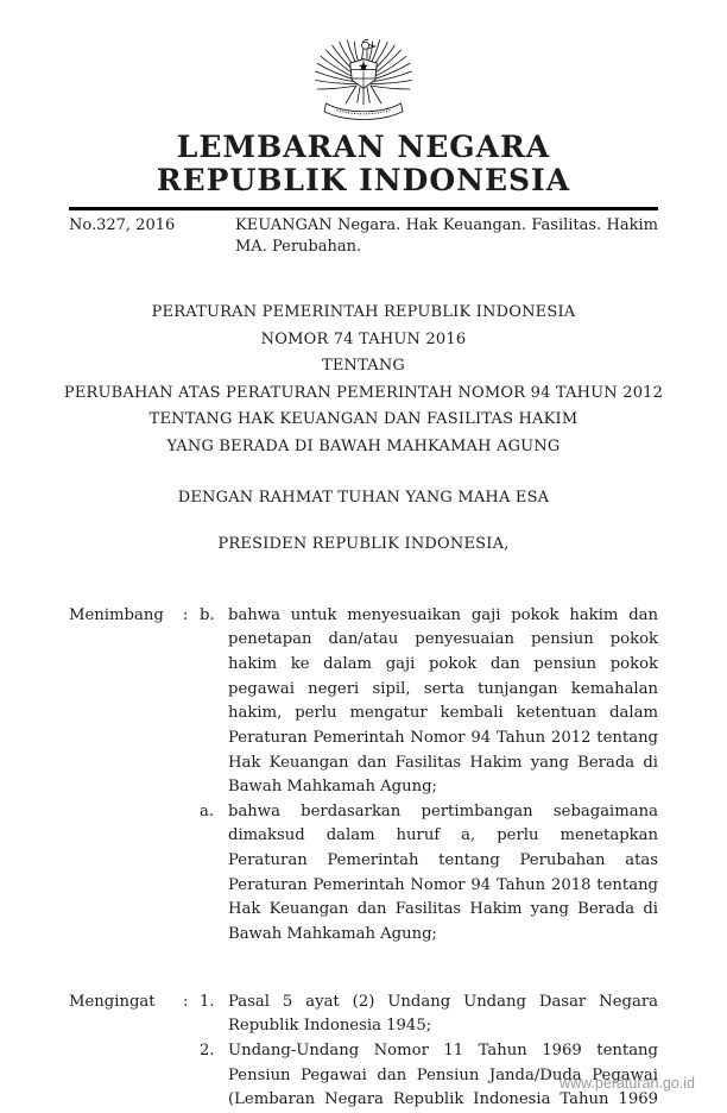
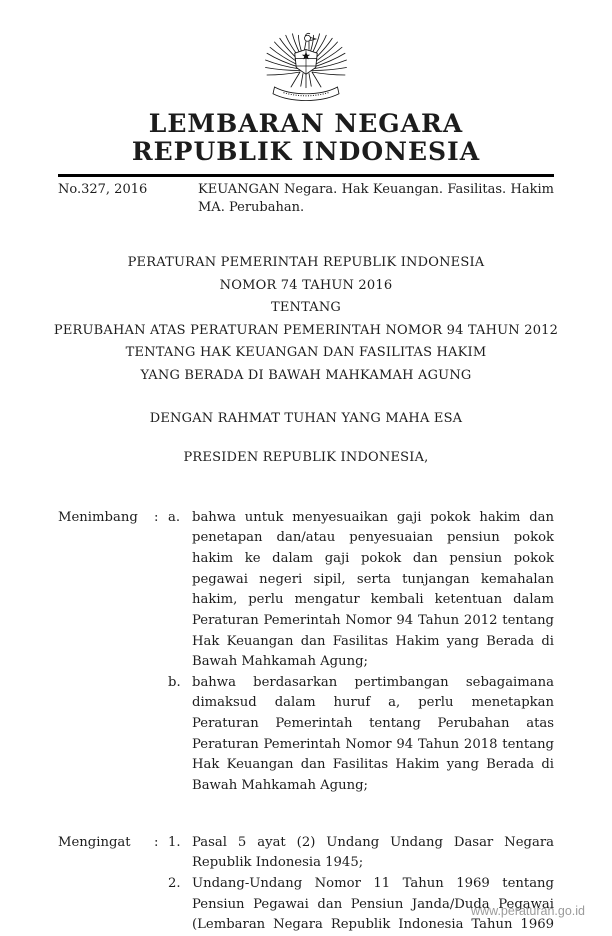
  LEMBARAN NEGARA
  REPUBLIK INDONESIA
  No.327, 2016
  KEUANGAN Negara. Hak Keuangan. Fasilitas. Hakim MA. Perubahan.
  PERATURAN PEMERINTAH REPUBLIK INDONESIA
  NOMOR 74 TAHUN 2016
  TENTANG
  PERUBAHAN ATAS PERATURAN PEMERINTAH NOMOR 94 TAHUN 2012
  TENTANG HAK KEUANGAN DAN FASILITAS HAKIM
  YANG BERADA DI BAWAH MAHKAMAH AGUNG
  DENGAN RAHMAT TUHAN YANG MAHA ESA
  PRESIDEN REPUBLIK INDONESIA,
  Menimbang
  :
- b.
+ a.
  bahwa untuk menyesuaikan gaji pokok hakim dan penetapan dan/atau penyesuaian pensiun pokok hakim ke dalam gaji pokok dan pensiun pokok pegawai negeri sipil, serta tunjangan kemahalan hakim, perlu mengatur kembali ketentuan dalam Peraturan Pemerintah Nomor 94 Tahun 2012 tentang Hak Keuangan dan Fasilitas Hakim yang Berada di Bawah Mahkamah Agung;
- a.
+ b.
  bahwa berdasarkan pertimbangan sebagaimana dimaksud dalam huruf a, perlu menetapkan Peraturan Pemerintah tentang Perubahan atas Peraturan Pemerintah Nomor 94 Tahun 2018 tentang Hak Keuangan dan Fasilitas Hakim yang Berada di Bawah Mahkamah Agung;
  Mengingat
  :
  1.
  Pasal 5 ayat (2) Undang Undang Dasar Negara Republik Indonesia 1945;
  2.
  Undang-Undang Nomor 11 Tahun 1969 tentang Pensiun Pegawai dan Pensiun Janda/Duda Pegawai (Lembaran Negara Republik Indonesia Tahun 1969
  www.peraturan.go.id
